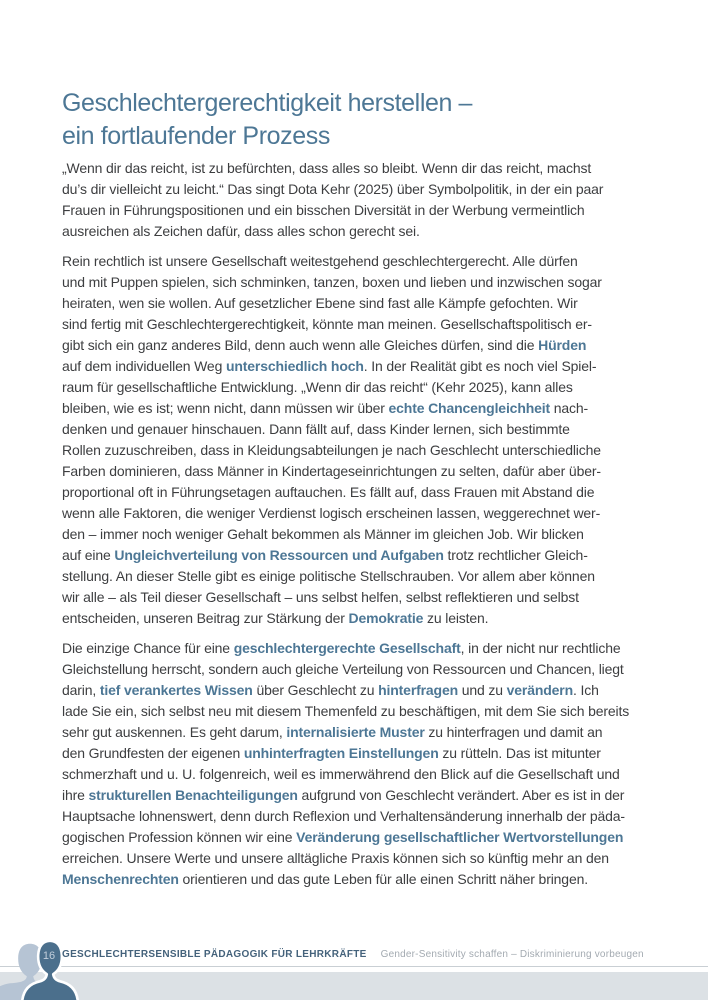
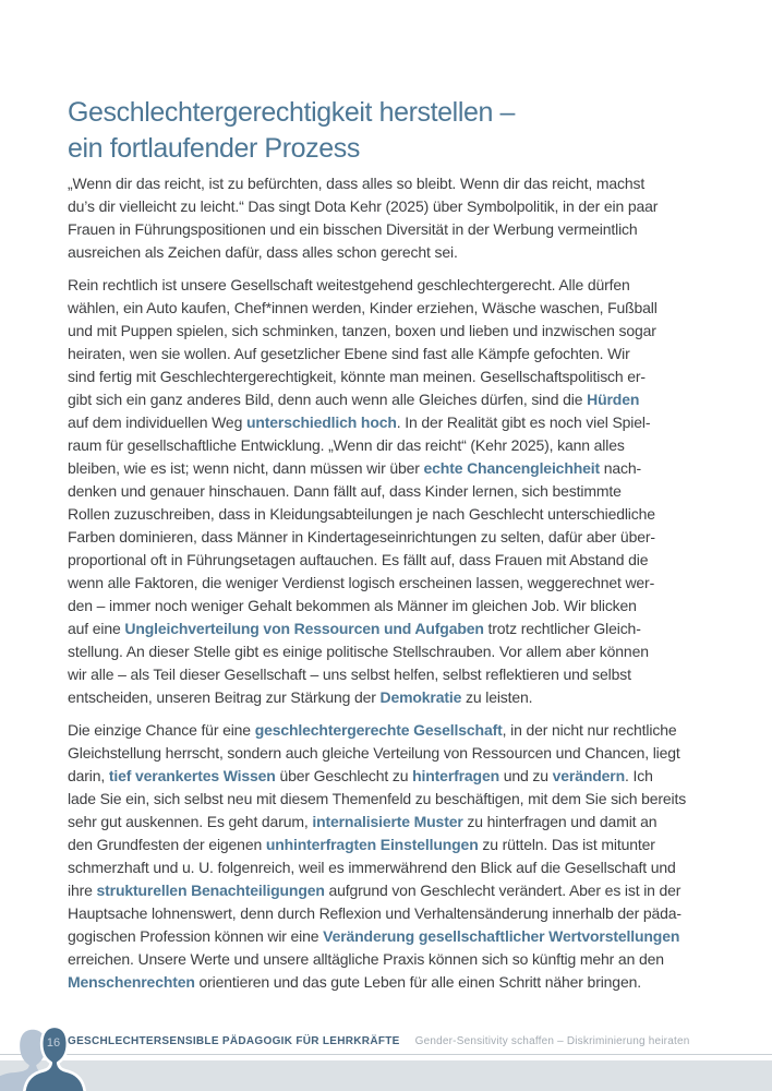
  Geschlechtergerechtigkeit herstellen –
  ein fortlaufender Prozess
  „Wenn dir das reicht, ist zu befürchten, dass alles so bleibt. Wenn dir das reicht, machst
  du’s dir vielleicht zu leicht.“ Das singt Dota Kehr (2025) über Symbolpolitik, in der ein paar
  Frauen in Führungspositionen und ein bisschen Diversität in der Werbung vermeintlich
  ausreichen als Zeichen dafür, dass alles schon gerecht sei.
  Rein rechtlich ist unsere Gesellschaft weitestgehend geschlechtergerecht. Alle dürfen
+ wählen, ein Auto kaufen, Chef*innen werden, Kinder erziehen, Wäsche waschen, Fußball
  und mit Puppen spielen, sich schminken, tanzen, boxen und lieben und inzwischen sogar
  heiraten, wen sie wollen. Auf gesetzlicher Ebene sind fast alle Kämpfe gefochten. Wir
  sind fertig mit Geschlechtergerechtigkeit, könnte man meinen. Gesellschaftspolitisch er-
  gibt sich ein ganz anderes Bild, denn auch wenn alle Gleiches dürfen, sind die Hürden
  auf dem individuellen Weg unterschiedlich hoch. In der Realität gibt es noch viel Spiel-
  raum für gesellschaftliche Entwicklung. „Wenn dir das reicht“ (Kehr 2025), kann alles
  bleiben, wie es ist; wenn nicht, dann müssen wir über echte Chancengleichheit nach-
  denken und genauer hinschauen. Dann fällt auf, dass Kinder lernen, sich bestimmte
  Rollen zuzuschreiben, dass in Kleidungsabteilungen je nach Geschlecht unterschiedliche
  Farben dominieren, dass Männer in Kindertageseinrichtungen zu selten, dafür aber über-
  proportional oft in Führungsetagen auftauchen. Es fällt auf, dass Frauen mit Abstand die
  wenn alle Faktoren, die weniger Verdienst logisch erscheinen lassen, weggerechnet wer-
  den – immer noch weniger Gehalt bekommen als Männer im gleichen Job. Wir blicken
  auf eine Ungleichverteilung von Ressourcen und Aufgaben trotz rechtlicher Gleich-
  stellung. An dieser Stelle gibt es einige politische Stellschrauben. Vor allem aber können
  wir alle – als Teil dieser Gesellschaft – uns selbst helfen, selbst reflektieren und selbst
  entscheiden, unseren Beitrag zur Stärkung der Demokratie zu leisten.
  Die einzige Chance für eine geschlechtergerechte Gesellschaft, in der nicht nur rechtliche
  Gleichstellung herrscht, sondern auch gleiche Verteilung von Ressourcen und Chancen, liegt
  darin, tief verankertes Wissen über Geschlecht zu hinterfragen und zu verändern. Ich
  lade Sie ein, sich selbst neu mit diesem Themenfeld zu beschäftigen, mit dem Sie sich bereits
  sehr gut auskennen. Es geht darum, internalisierte Muster zu hinterfragen und damit an
  den Grundfesten der eigenen unhinterfragten Einstellungen zu rütteln. Das ist mitunter
  schmerzhaft und u. U. folgenreich, weil es immerwährend den Blick auf die Gesellschaft und
  ihre strukturellen Benachteiligungen aufgrund von Geschlecht verändert. Aber es ist in der
  Hauptsache lohnenswert, denn durch Reflexion und Verhaltensänderung innerhalb der päda-
  gogischen Profession können wir eine Veränderung gesellschaftlicher Wertvorstellungen
  erreichen. Unsere Werte und unsere alltägliche Praxis können sich so künftig mehr an den
  Menschenrechten orientieren und das gute Leben für alle einen Schritt näher bringen.
  16
  GESCHLECHTERSENSIBLE PÄDAGOGIK FÜR LEHRKRÄFTE
- Gender-Sensitivity schaffen – Diskriminierung vorbeugen
+ Gender-Sensitivity schaffen – Diskriminierung heiraten
